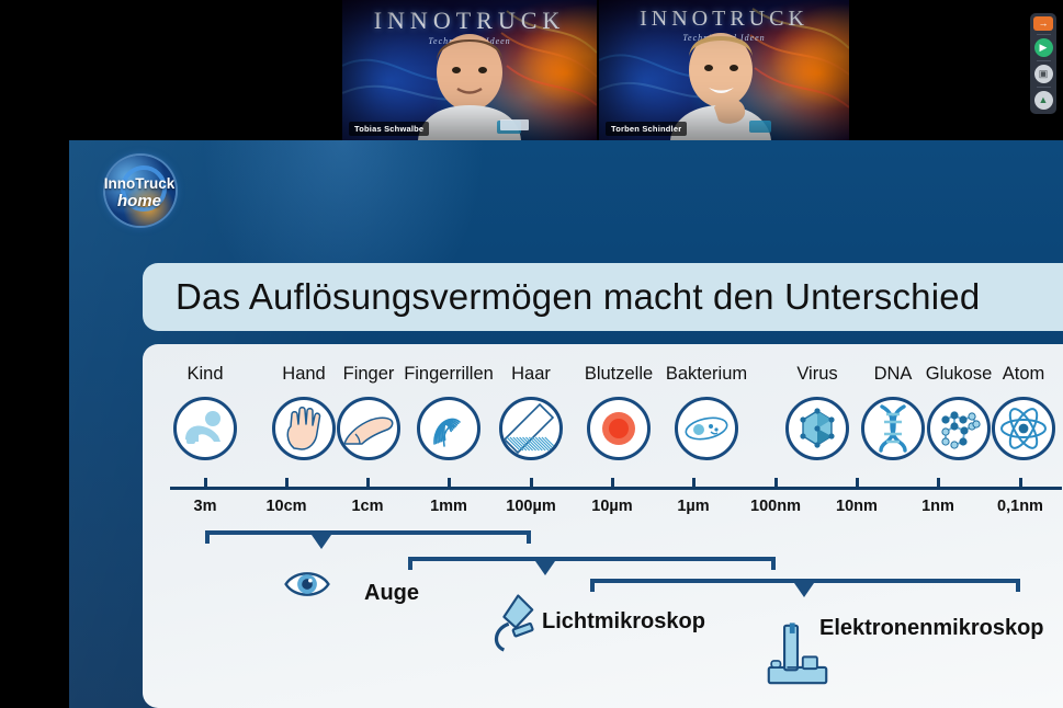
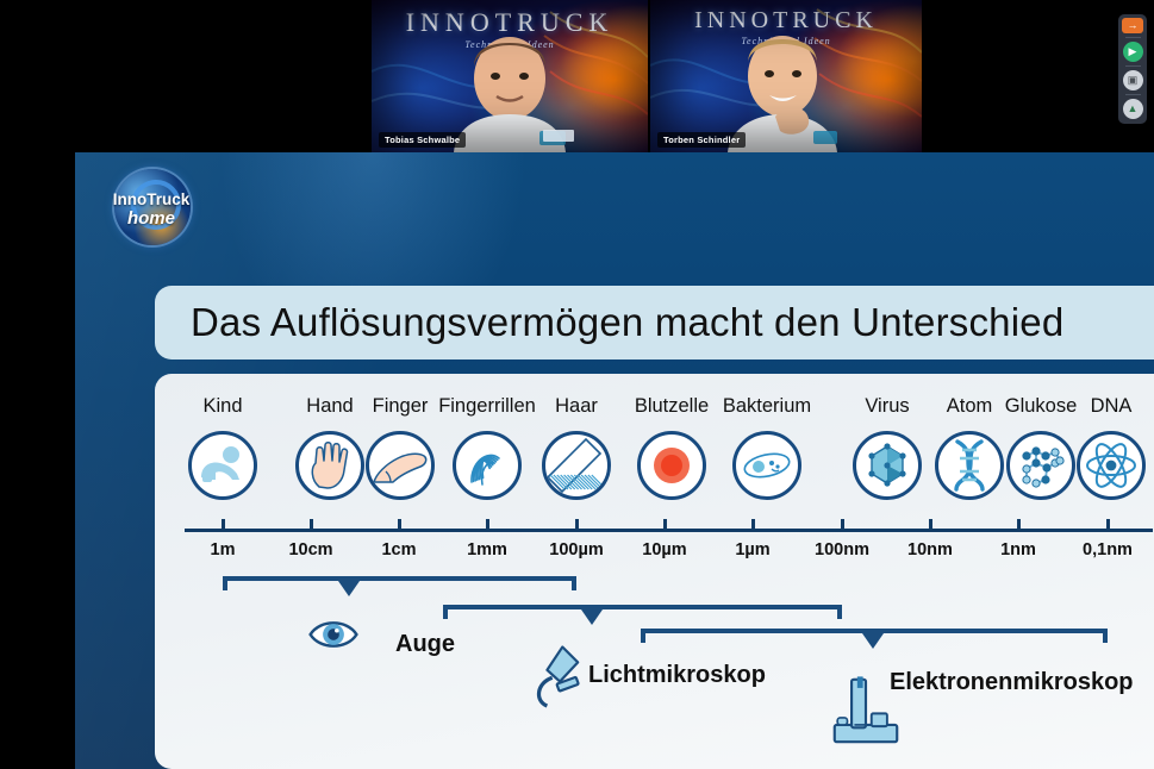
  INNOTRUCK
  Tobias Schwalbe
  INNOTRUCK
  Torben Schindler
  →
  ▶
  ▣
  ▲
  InnoTruck
  home
  Das Auflösungsvermögen macht den Unterschied
  Kind
  Hand
  Finger
  Fingerrillen
  Haar
  Blutzelle
  Bakterium
  Virus
- DNA
+ Atom
  Glukose
- Atom
+ DNA
- 3m
+ 1m
  10cm
  1cm
  1mm
  100µm
  10µm
  1µm
  100nm
  10nm
  1nm
  0,1nm
  Auge
  Lichtmikroskop
  Elektronenmikroskop
